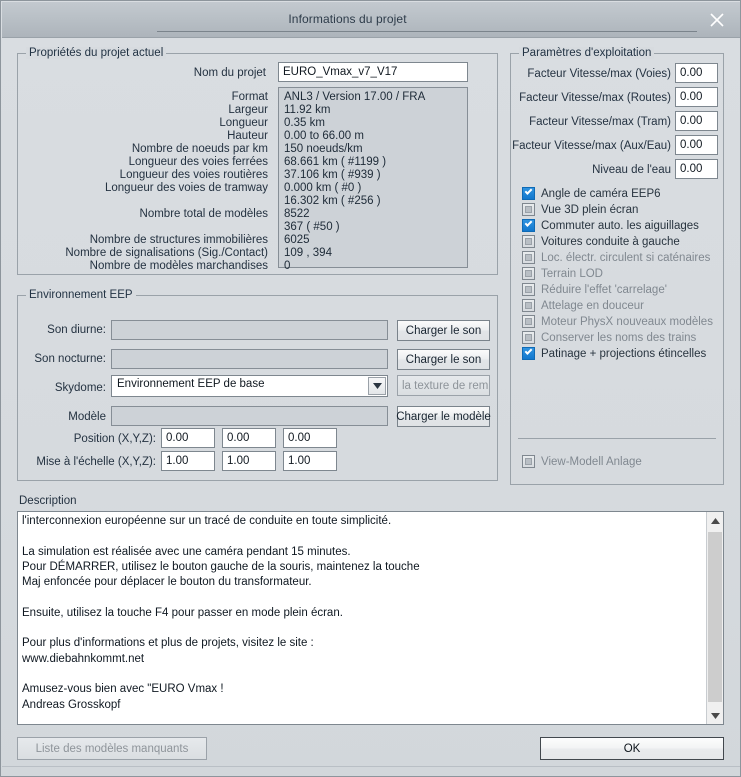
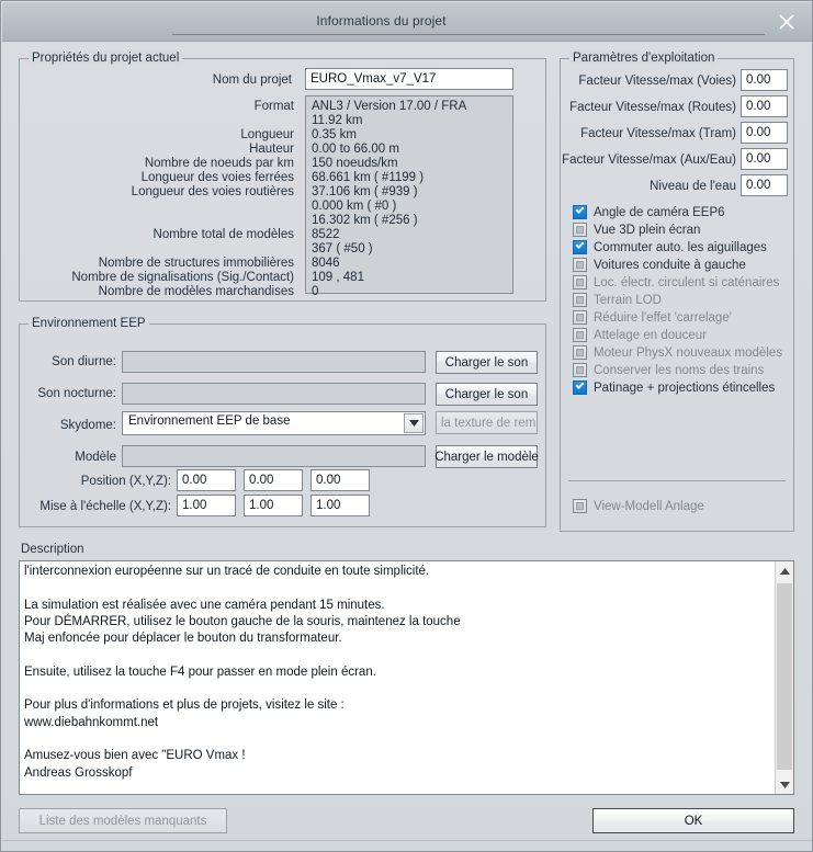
  Informations du projet
  Propriétés du projet actuel
  Nom du projet
  EURO_Vmax_v7_V17
  Format
- Largeur
  Longueur
  Hauteur
  Nombre de noeuds par km
  Longueur des voies ferrées
  Longueur des voies routières
- Longueur des voies de tramway
  Nombre total de modèles
  Nombre de structures immobilières
  Nombre de signalisations (Sig./Contact)
  Nombre de modèles marchandises
  ANL3 / Version 17.00 / FRA
  11.92 km
  0.35 km
  0.00 to 66.00 m
  150 noeuds/km
  68.661 km ( #1199 )
  37.106 km ( #939 )
  0.000 km ( #0 )
  16.302 km ( #256 )
  8522
  367 ( #50 )
- 6025
+ 8046
- 109 , 394
+ 109 , 481
  0
  Environnement EEP
  Son diurne:
  Charger le son
  Son nocturne:
  Charger le son
  Skydome:
  Environnement EEP de base
  la texture de rem
  Modèle
  Charger le modèle
  Position (X,Y,Z):
  0.00
  0.00
  0.00
  Mise à l'échelle (X,Y,Z):
  1.00
  1.00
  1.00
  Paramètres d'exploitation
  Facteur Vitesse/max (Voies)
  0.00
  Facteur Vitesse/max (Routes)
  0.00
  Facteur Vitesse/max (Tram)
  0.00
  Facteur Vitesse/max (Aux/Eau)
  0.00
  Niveau de l'eau
  0.00
  Angle de caméra EEP6
  Vue 3D plein écran
  Commuter auto. les aiguillages
  Voitures conduite à gauche
  Loc. électr. circulent si caténaires
  Terrain LOD
  Réduire l'effet 'carrelage'
  Attelage en douceur
  Moteur PhysX nouveaux modèles
  Conserver les noms des trains
  Patinage + projections étincelles
  View-Modell Anlage
  Description
  l'interconnexion européenne sur un tracé de conduite en toute simplicité.
  La simulation est réalisée avec une caméra pendant 15 minutes.
  Pour DÉMARRER, utilisez le bouton gauche de la souris, maintenez la touche
  Maj enfoncée pour déplacer le bouton du transformateur.
  Ensuite, utilisez la touche F4 pour passer en mode plein écran.
  Pour plus d'informations et plus de projets, visitez le site :
  www.diebahnkommt.net
  Amusez-vous bien avec "EURO Vmax !
  Andreas Grosskopf
  Liste des modèles manquants
  OK
